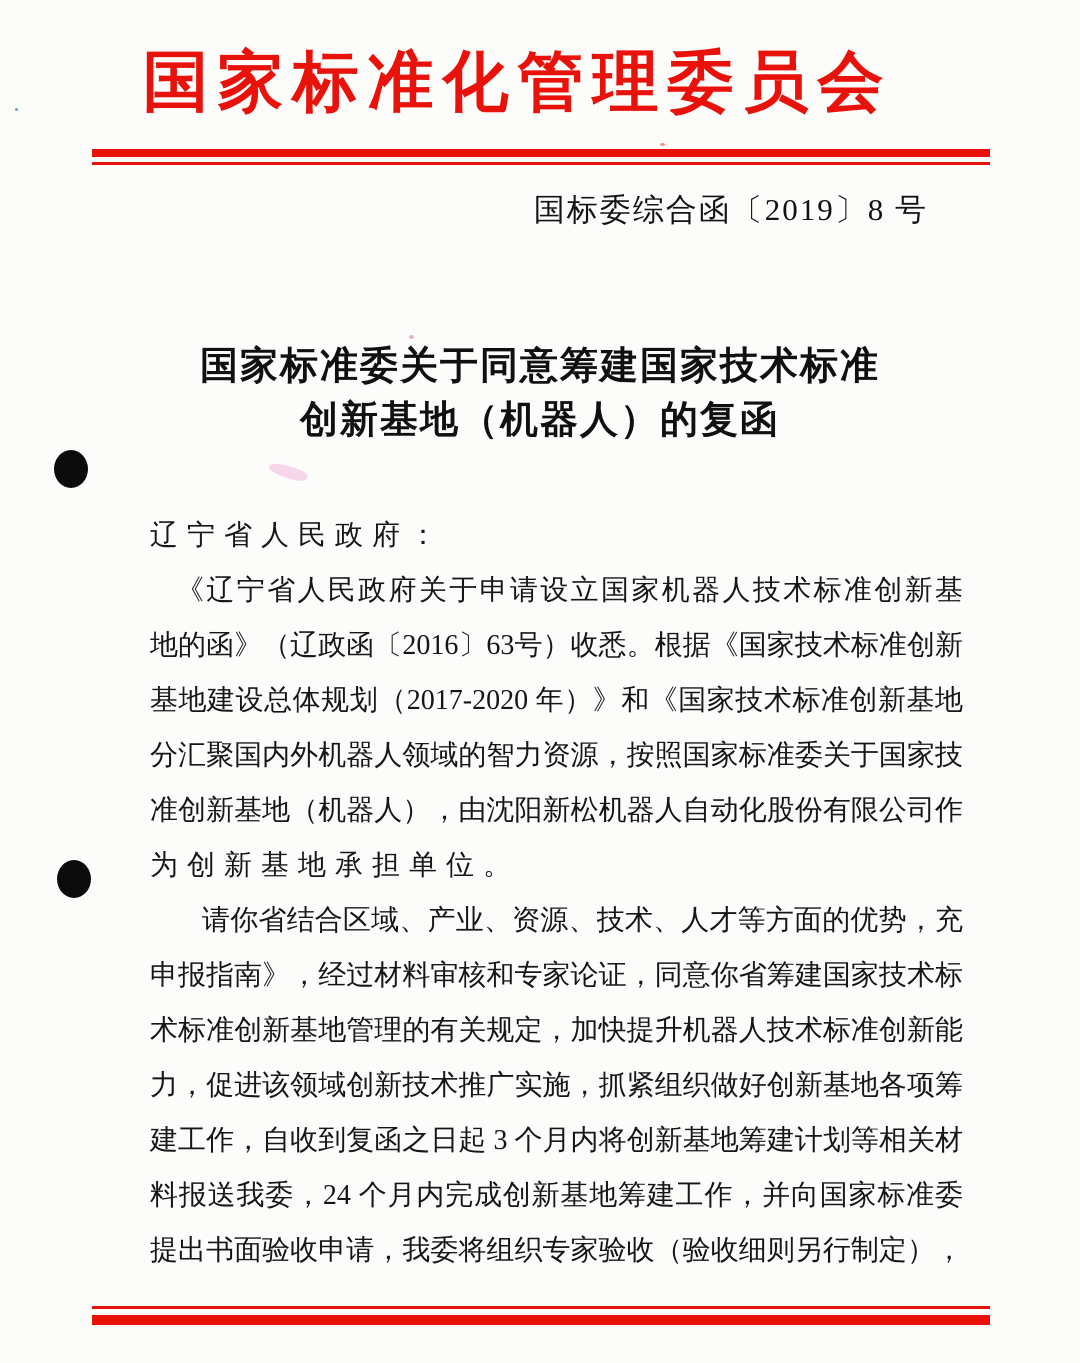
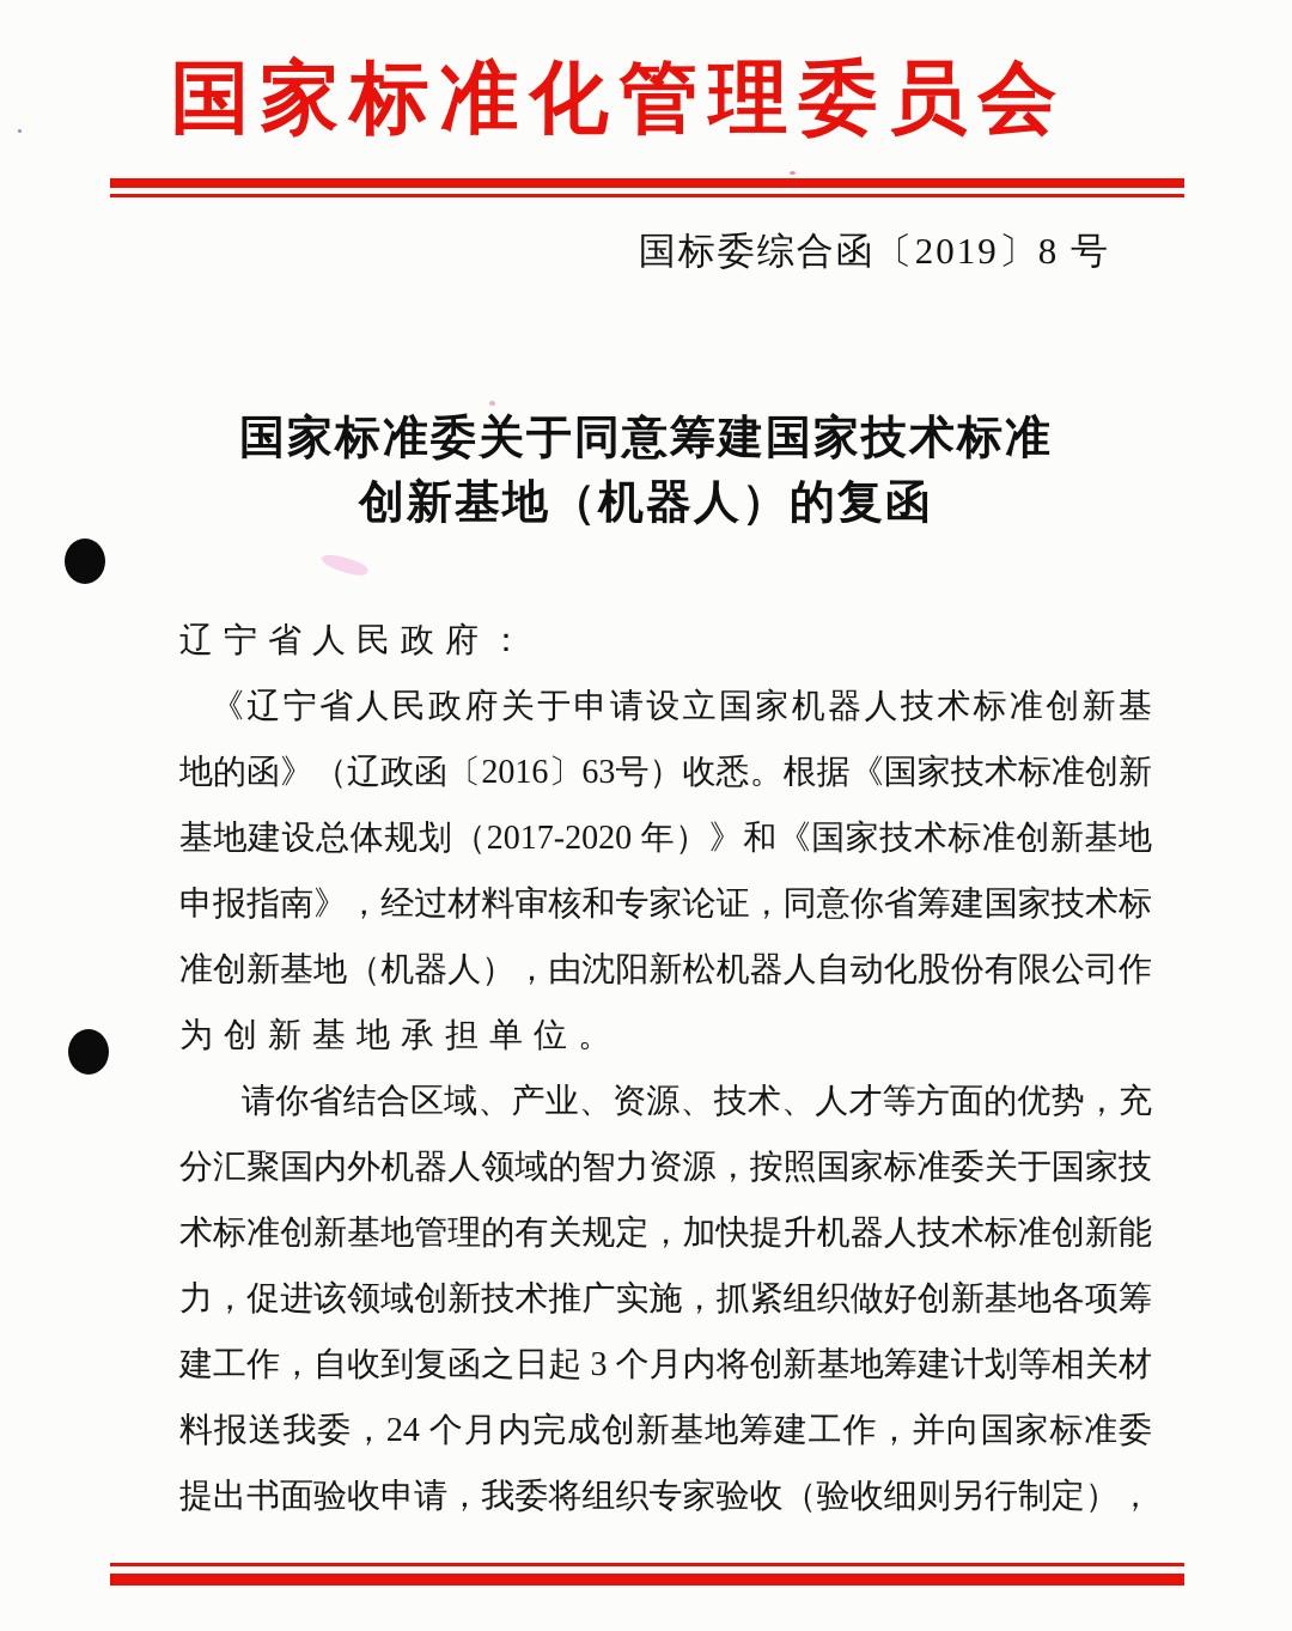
  国家标准化管理委员会
  国标委综合函〔2019〕8 号
  国家标准委关于同意筹建国家技术标准
  创新基地（机器人）的复函
  辽宁省人民政府：
  《辽宁省人民政府关于申请设立国家机器人技术标准创新基
  地的函》（辽政函〔2016〕63号）收悉。根据《国家技术标准创新
  基地建设总体规划（2017-2020 年）》和《国家技术标准创新基地
- 分汇聚国内外机器人领域的智力资源，按照国家标准委关于国家技
+ 申报指南》，经过材料审核和专家论证，同意你省筹建国家技术标
  准创新基地（机器人），由沈阳新松机器人自动化股份有限公司作
  为创新基地承担单位。
  请你省结合区域、产业、资源、技术、人才等方面的优势，充
- 申报指南》，经过材料审核和专家论证，同意你省筹建国家技术标
+ 分汇聚国内外机器人领域的智力资源，按照国家标准委关于国家技
  术标准创新基地管理的有关规定，加快提升机器人技术标准创新能
  力，促进该领域创新技术推广实施，抓紧组织做好创新基地各项筹
  建工作，自收到复函之日起 3 个月内将创新基地筹建计划等相关材
  料报送我委，24 个月内完成创新基地筹建工作，并向国家标准委
  提出书面验收申请，我委将组织专家验收（验收细则另行制定），
